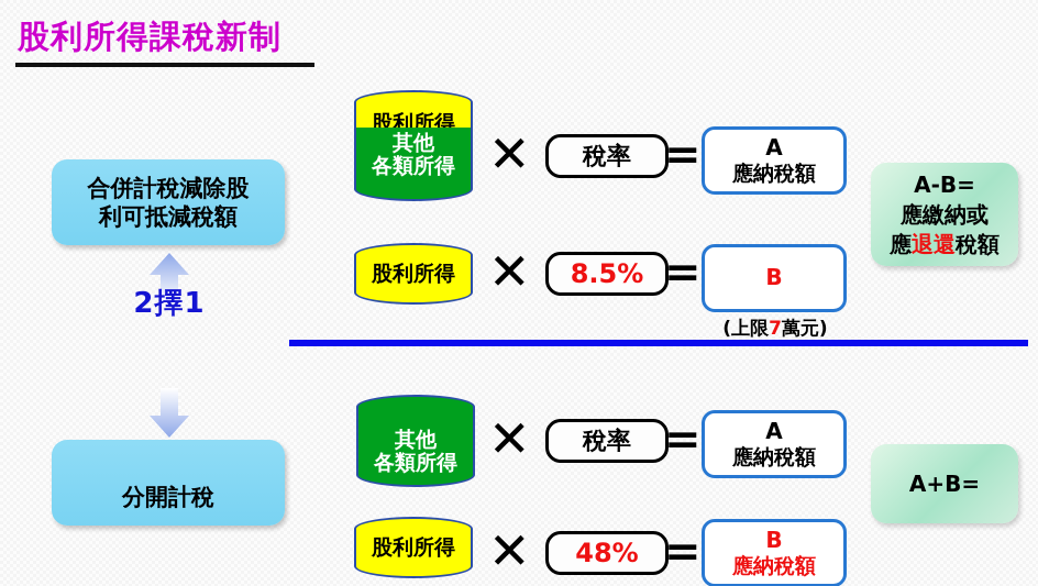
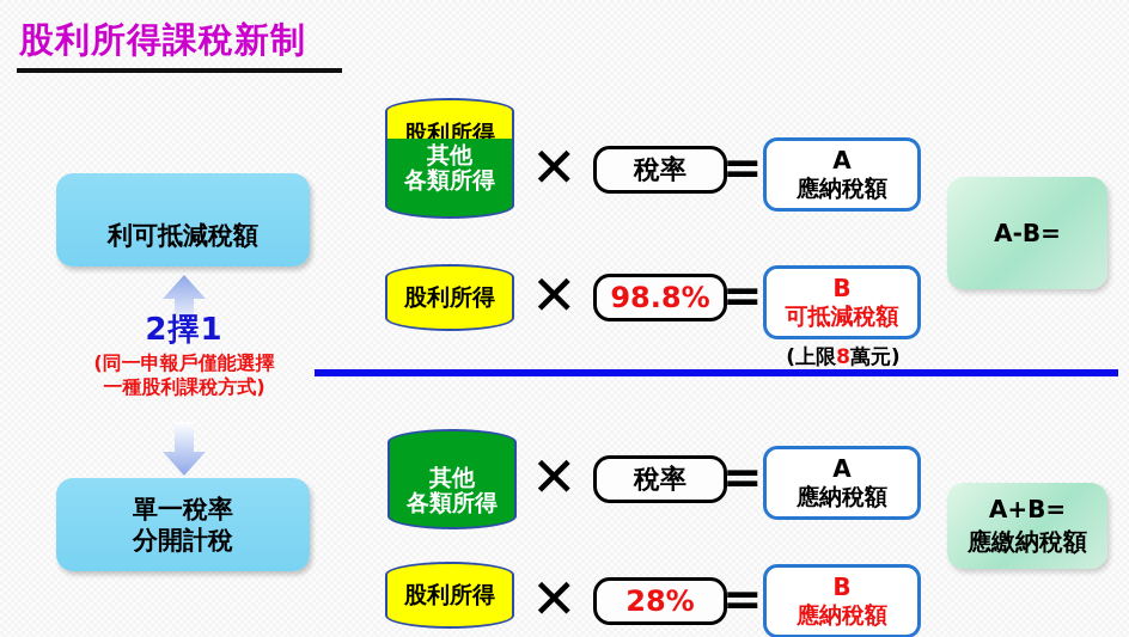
  股利所得課稅新制
- 合併計稅減除股
  利可抵減稅額
  2擇1
+ (同一申報戶僅能選擇
+ 一種股利課稅方式)
+ 單一稅率
  分開計稅
  股利所得
  其他
  各類所得
  ✕
  稅率
  =
  A
  應納稅額
  股利所得
  ✕
- 8.5%
+ 98.8%
  =
  B
+ 可抵減稅額
- (上限7萬元)
+ (上限8萬元)
  A-B=
- 應繳納或
- 應退還稅額
  其他
  各類所得
  ✕
  稅率
  =
  A
  應納稅額
  股利所得
  ✕
- 48%
+ 28%
  =
  B
  應納稅額
  A+B=
+ 應繳納稅額
